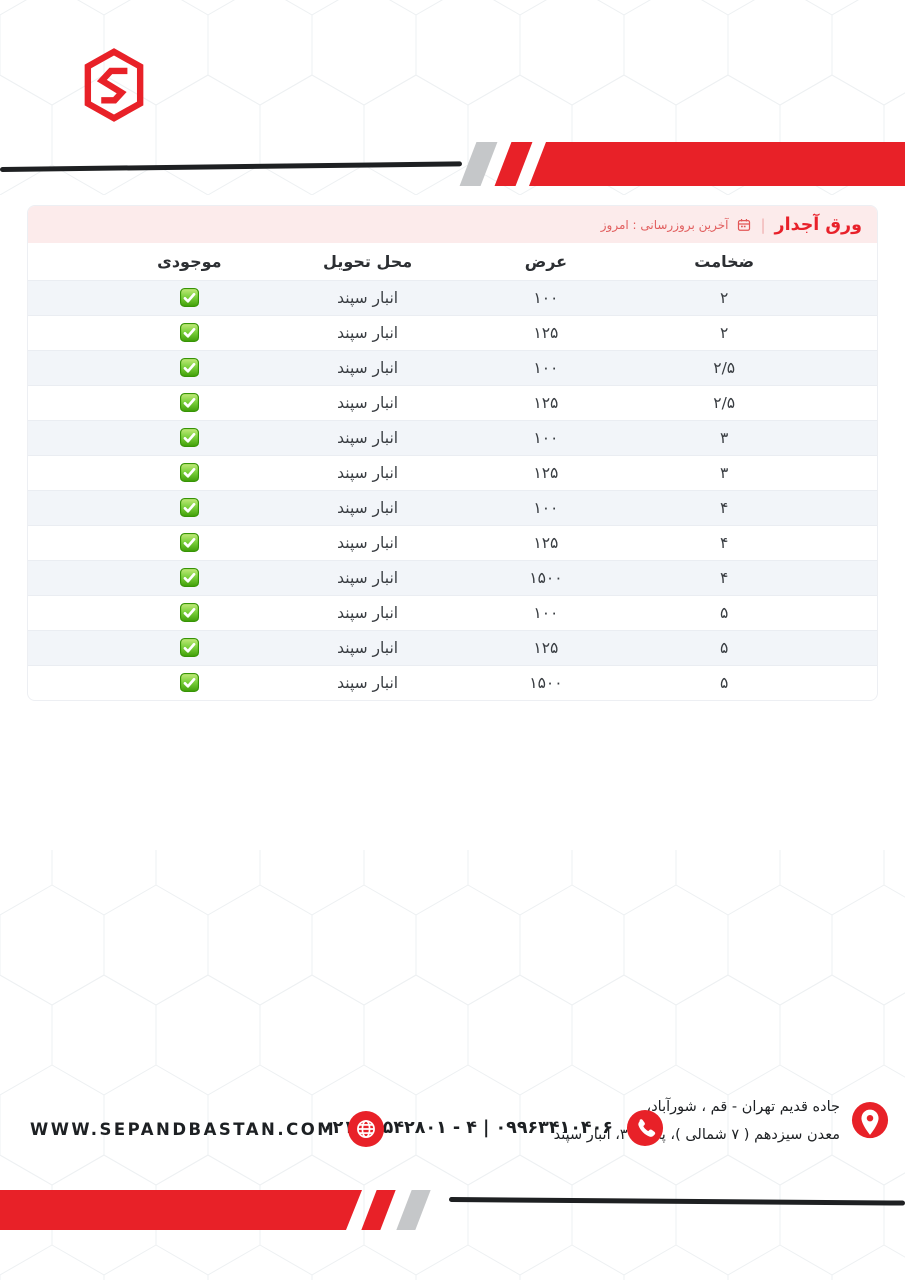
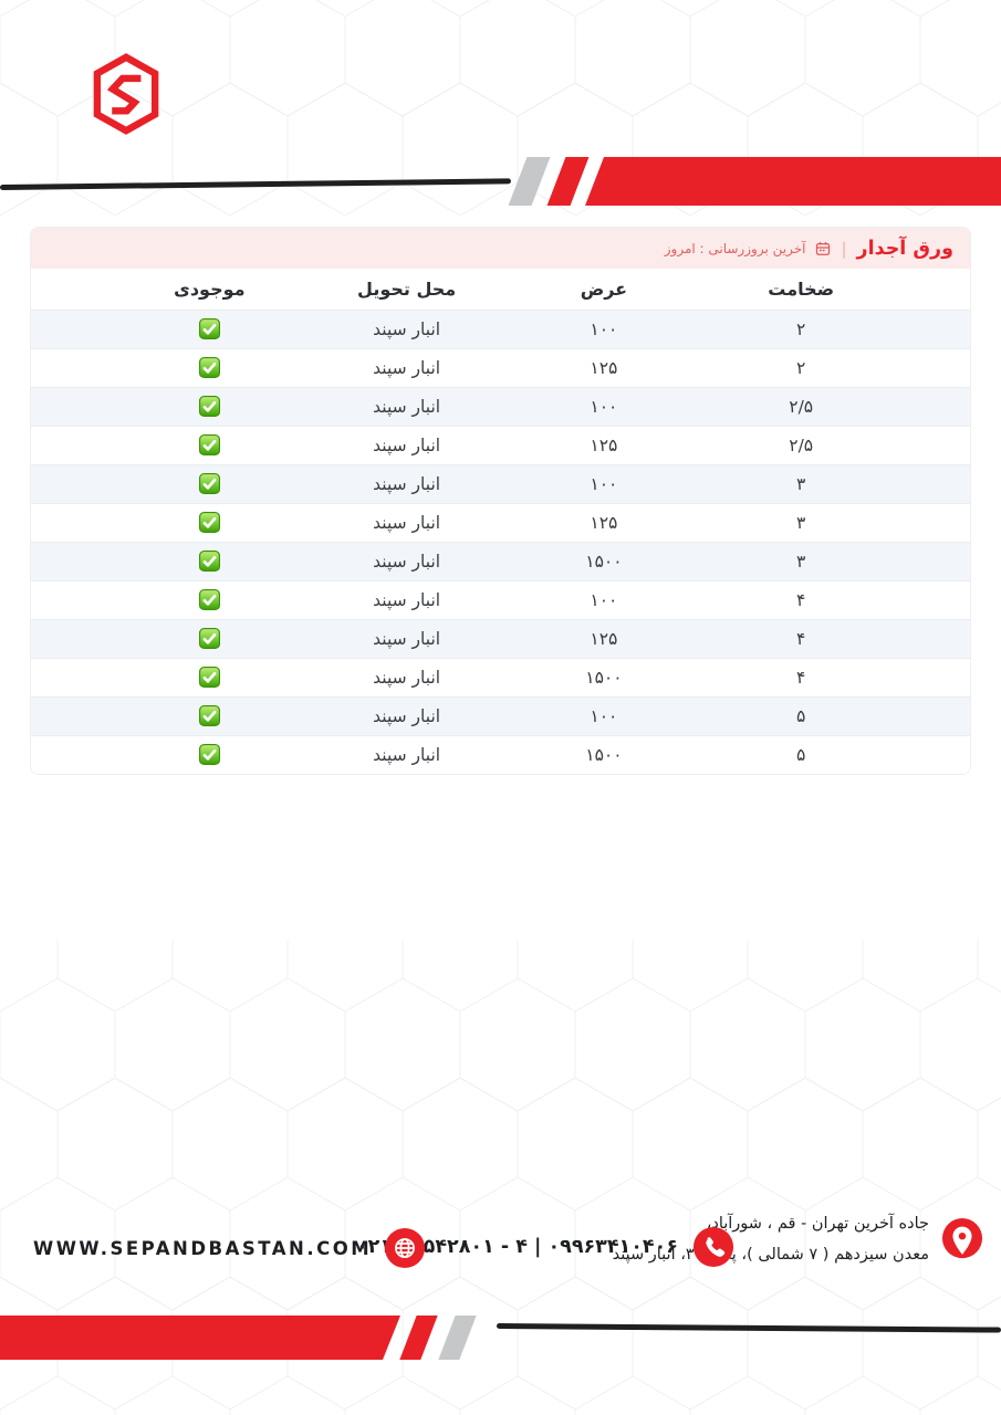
  ورق آجدار
  |
  آخرین بروزرسانی : امروز
  	ضخامت	عرض	محل تحویل	موجودی
  	۲	۱۰۰	انبار سپند
  	۲	۱۲۵	انبار سپند
  	۲/۵	۱۰۰	انبار سپند
  	۲/۵	۱۲۵	انبار سپند
  	۳	۱۰۰	انبار سپند
  	۳	۱۲۵	انبار سپند
+ 	۳	۱۵۰۰	انبار سپند
  	۴	۱۰۰	انبار سپند
  	۴	۱۲۵	انبار سپند
  	۴	۱۵۰۰	انبار سپند
  	۵	۱۰۰	انبار سپند
- 	۵	۱۲۵	انبار سپند
  	۵	۱۵۰۰	انبار سپند
- جاده قدیم تهران - قم ، شورآباد،
+ جاده آخرین تهران - قم ، شورآباد،
  معدن سیزدهم ( ۷ شمالی )، پ ۳، انبار سپند
  ۰۲۵۴۲۸۰۱ - ۴ | ۰۹۹۶۳۴۱۰۴۰۶
  WWW.SEPANDBASTAN.COM
